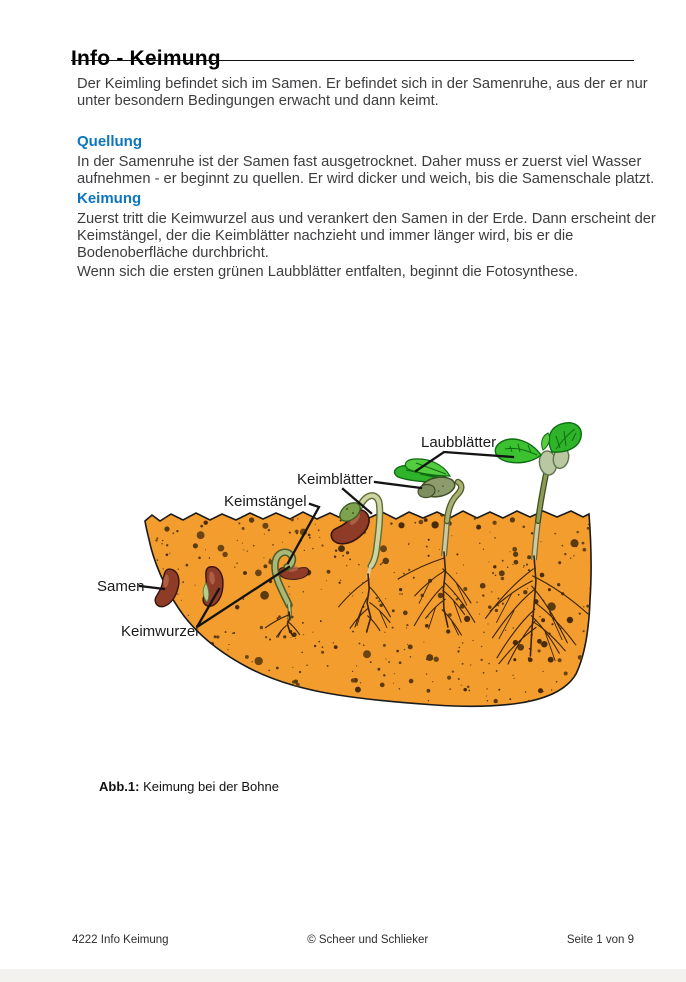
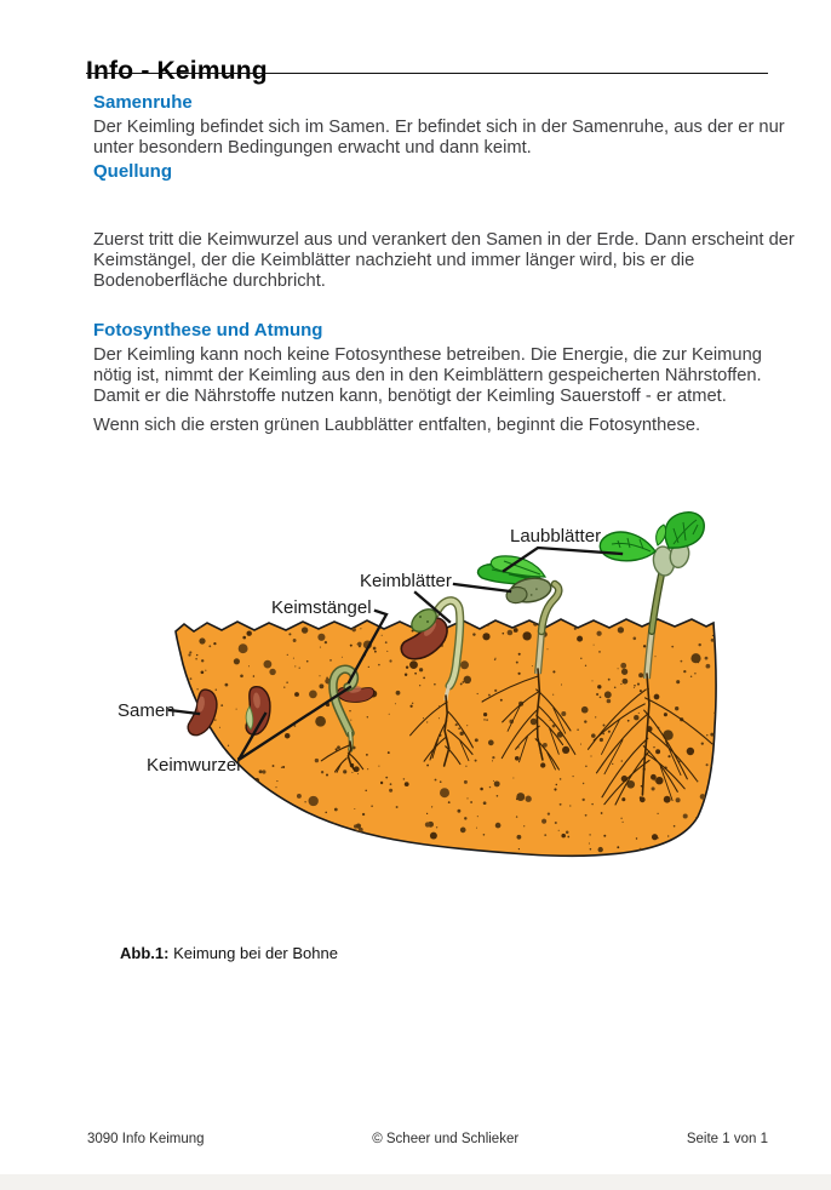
  Info - Keimung
+ Samenruhe
  Der Keimling befindet sich im Samen. Er befindet sich in der Samenruhe, aus der er nur unter besondern Bedingungen erwacht und dann keimt.
  Quellung
- In der Samenruhe ist der Samen fast ausgetrocknet. Daher muss er zuerst viel Wasser aufnehmen - er beginnt zu quellen. Er wird dicker und weich, bis die Samenschale platzt.
- Keimung
  Zuerst tritt die Keimwurzel aus und verankert den Samen in der Erde. Dann erscheint der Keimstängel, der die Keimblätter nachzieht und immer länger wird, bis er die Bodenoberfläche durchbricht.
+ Fotosynthese und Atmung
+ Der Keimling kann noch keine Fotosynthese betreiben. Die Energie, die zur Keimung nötig ist, nimmt der Keimling aus den in den Keimblättern gespeicherten Nährstoffen. Damit er die Nährstoffe nutzen kann, benötigt der Keimling Sauerstoff - er atmet.
  Wenn sich die ersten grünen Laubblätter entfalten, beginnt die Fotosynthese.
  Laubblätter
  Keimblätter
  Keimstängel
  Samen
  Keimwurzel
  Abb.1: Keimung bei der Bohne
- 4222 Info Keimung
+ 3090 Info Keimung
  © Scheer und Schlieker
- Seite 1 von 9
+ Seite 1 von 1
